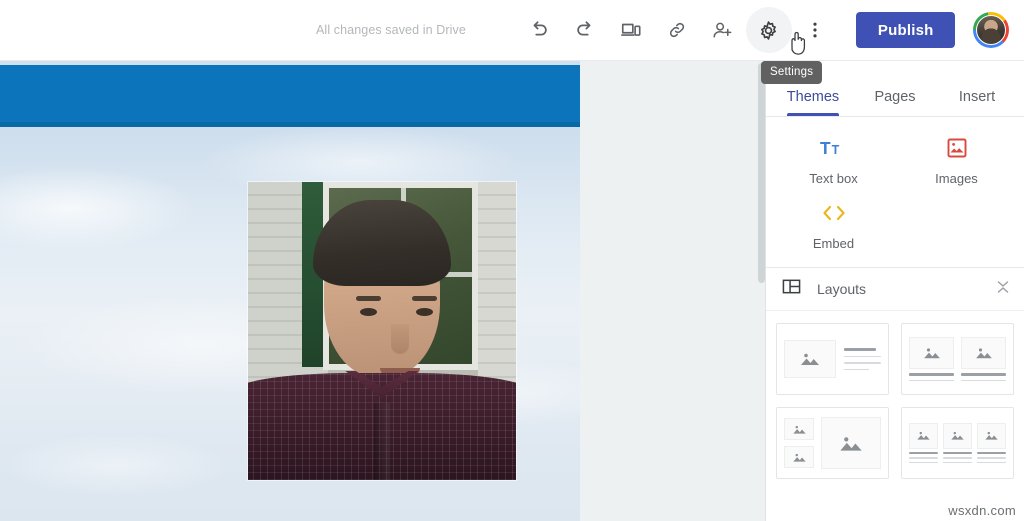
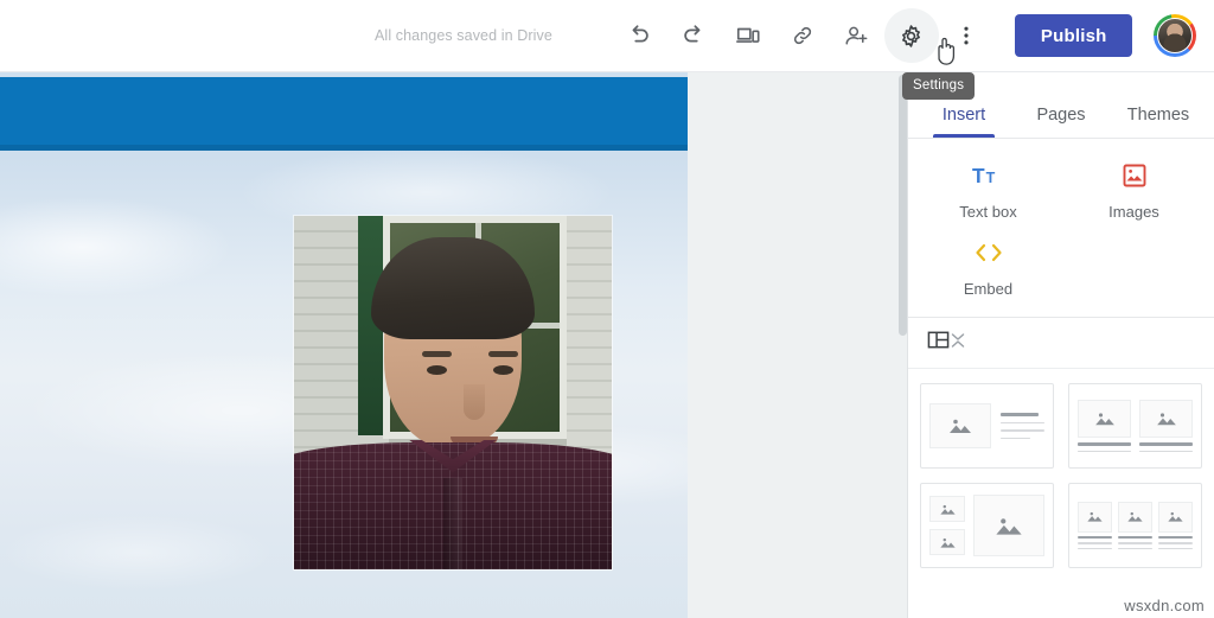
  All changes saved in Drive
  Publish
  Settings
- Themes
+ Insert
  Pages
- Insert
+ Themes
  T
  T
  Text box
  Images
  Embed
- Layouts
  wsxdn.com
